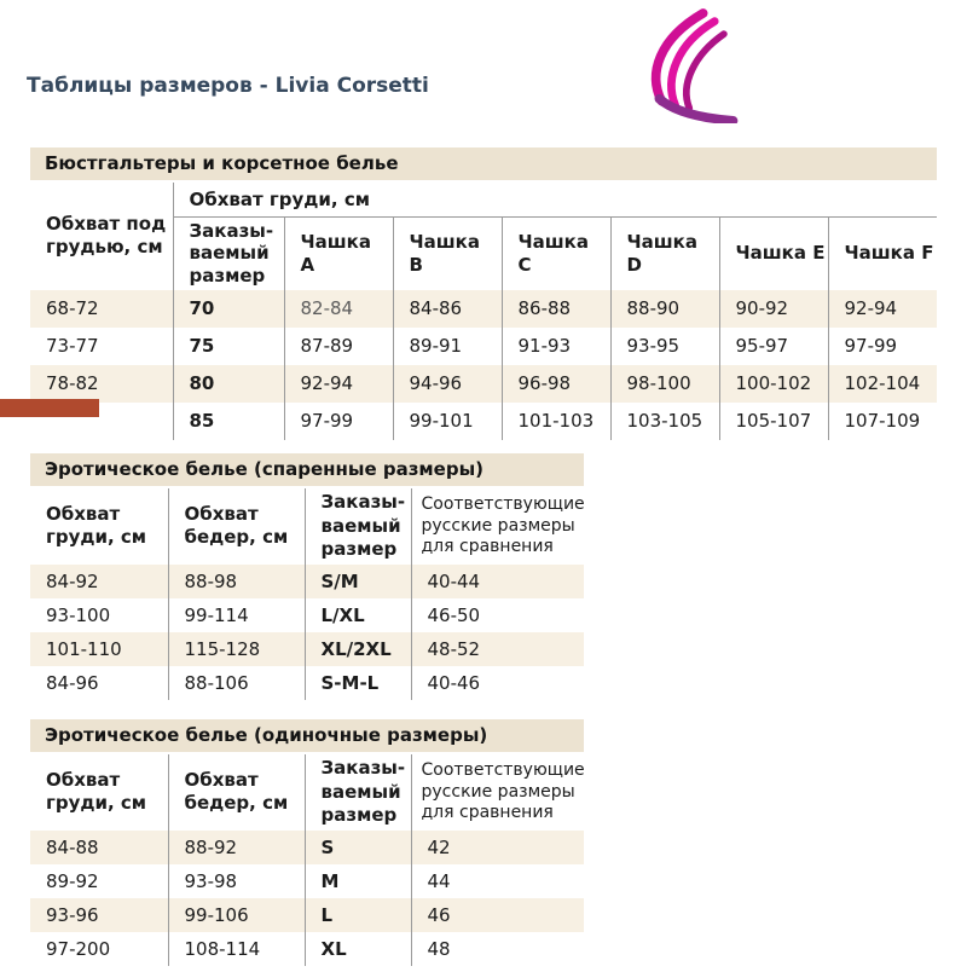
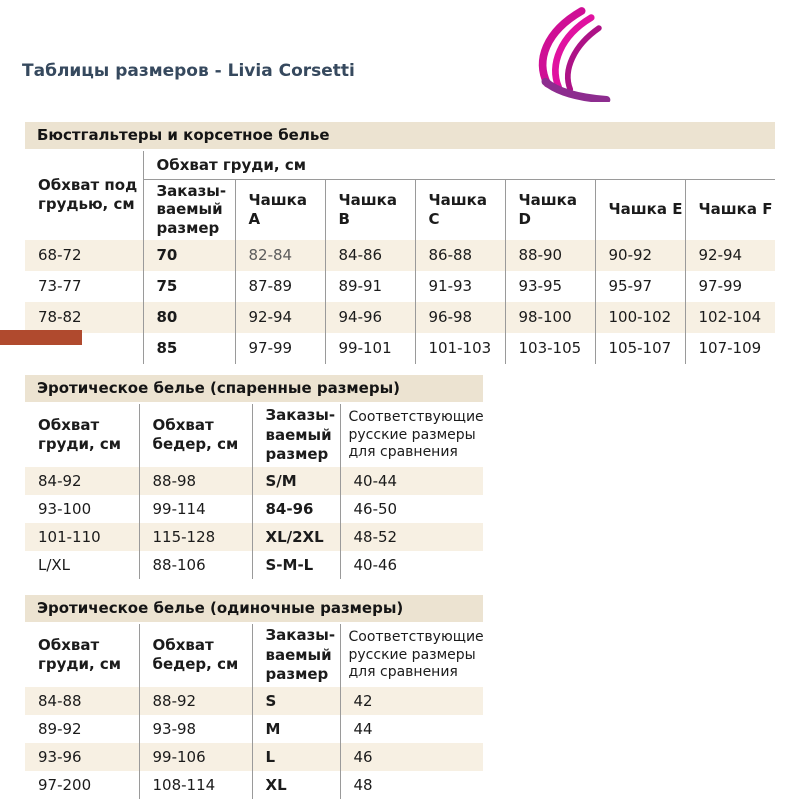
  Таблицы размеров - Livia Corsetti
  Бюстгальтеры и корсетное белье
  Обхват под грудью, см	Обхват груди, см
  Заказы-ваемый размер	Чашка A	Чашка B	Чашка C	Чашка D	Чашка E	Чашка F
  68-72	70	82-84	84-86	86-88	88-90	90-92	92-94
  73-77	75	87-89	89-91	91-93	93-95	95-97	97-99
  78-82	80	92-94	94-96	96-98	98-100	100-102	102-104
  	85	97-99	99-101	101-103	103-105	105-107	107-109
  Эротическое белье (спаренные размеры)
  Обхват груди, см	Обхват бедер, см	Заказы-ваемый размер	Соответствующие русские размеры для сравнения
  84-92	88-98	S/M	40-44
- 93-100	99-114	L/XL	46-50
+ 93-100	99-114	84-96	46-50
  101-110	115-128	XL/2XL	48-52
- 84-96	88-106	S-M-L	40-46
+ L/XL	88-106	S-M-L	40-46
  Эротическое белье (одиночные размеры)
  Обхват груди, см	Обхват бедер, см	Заказы-ваемый размер	Соответствующие русские размеры для сравнения
  84-88	88-92	S	42
  89-92	93-98	M	44
  93-96	99-106	L	46
  97-200	108-114	XL	48
